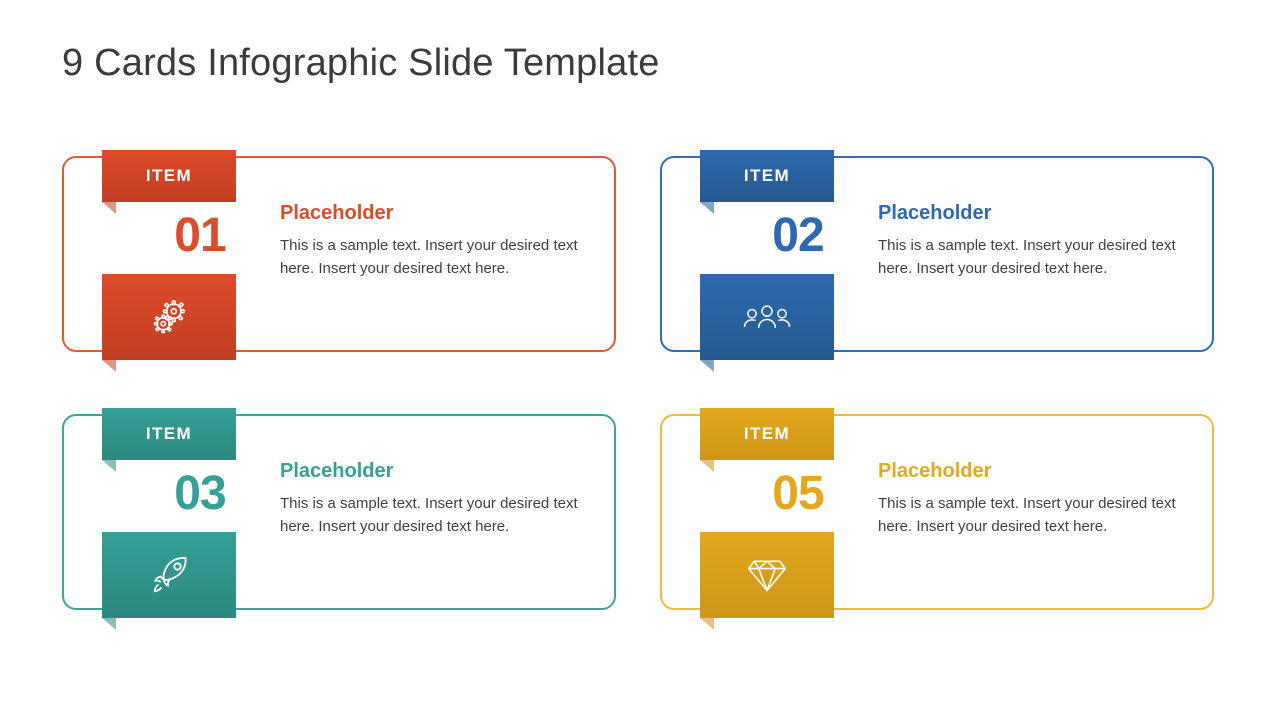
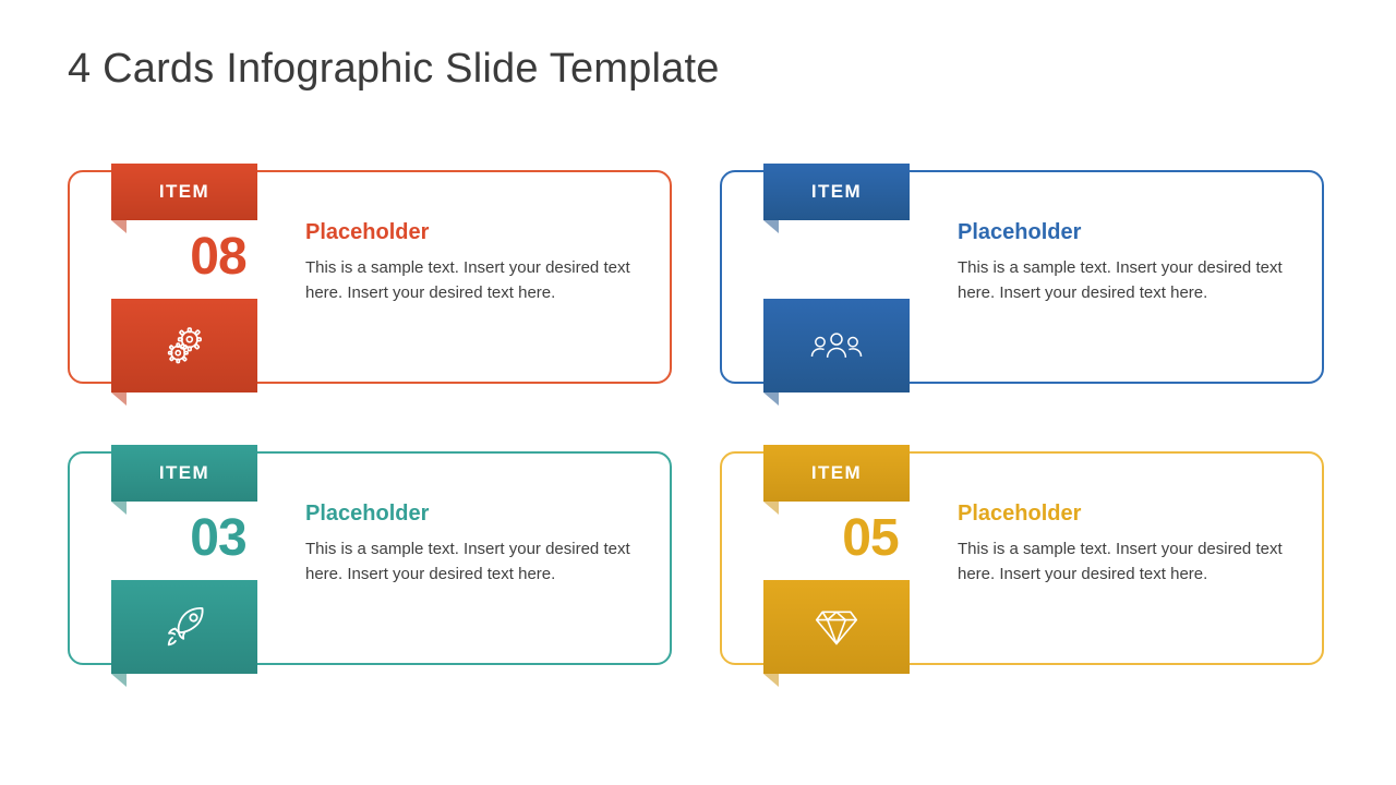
- 9 Cards Infographic Slide Template
+ 4 Cards Infographic Slide Template
  ITEM
- 01
+ 08
  Placeholder
  This is a sample text. Insert your desired text here. Insert your desired text here.
  ITEM
- 02
  Placeholder
  This is a sample text. Insert your desired text here. Insert your desired text here.
  ITEM
  03
  Placeholder
  This is a sample text. Insert your desired text here. Insert your desired text here.
  ITEM
  05
  Placeholder
  This is a sample text. Insert your desired text here. Insert your desired text here.
